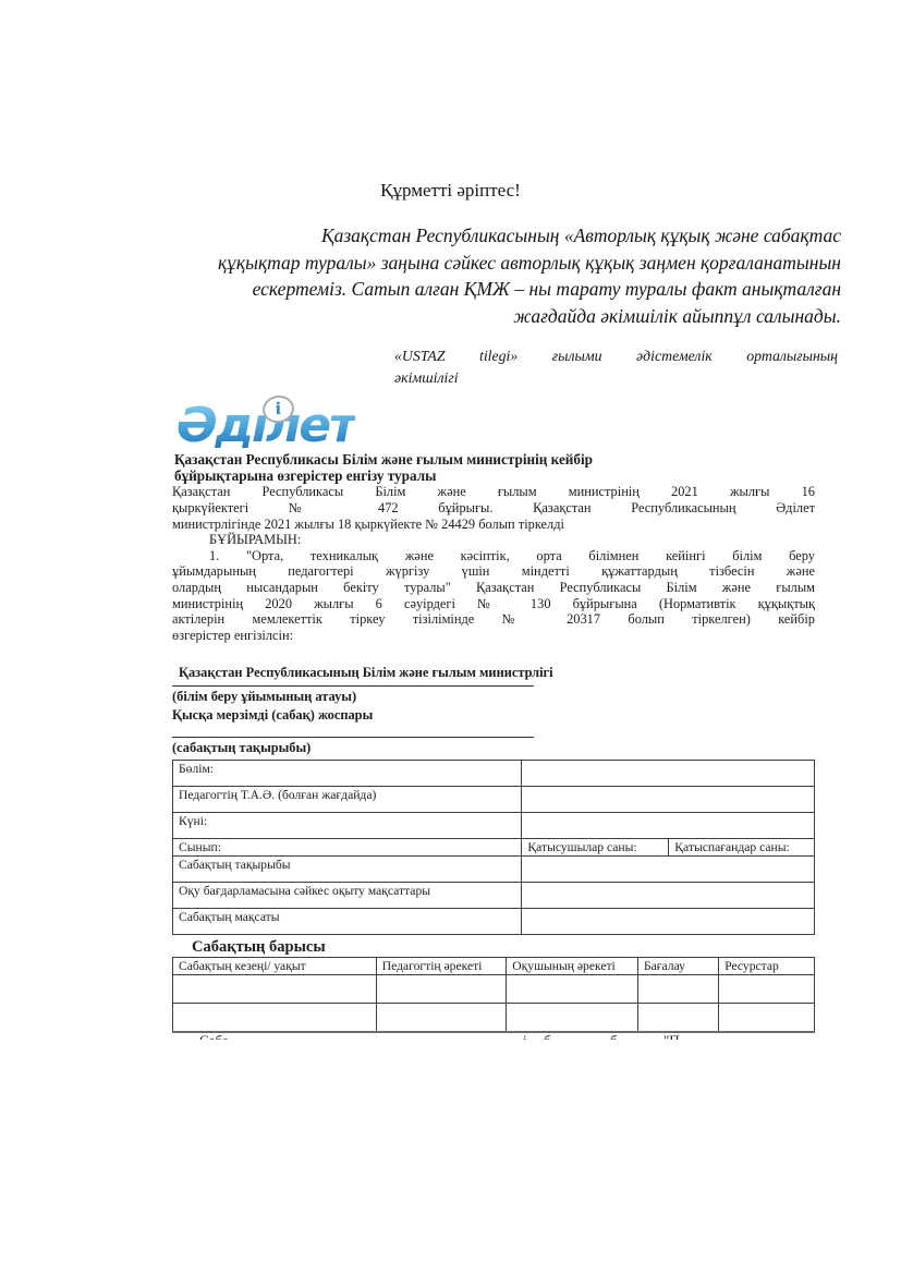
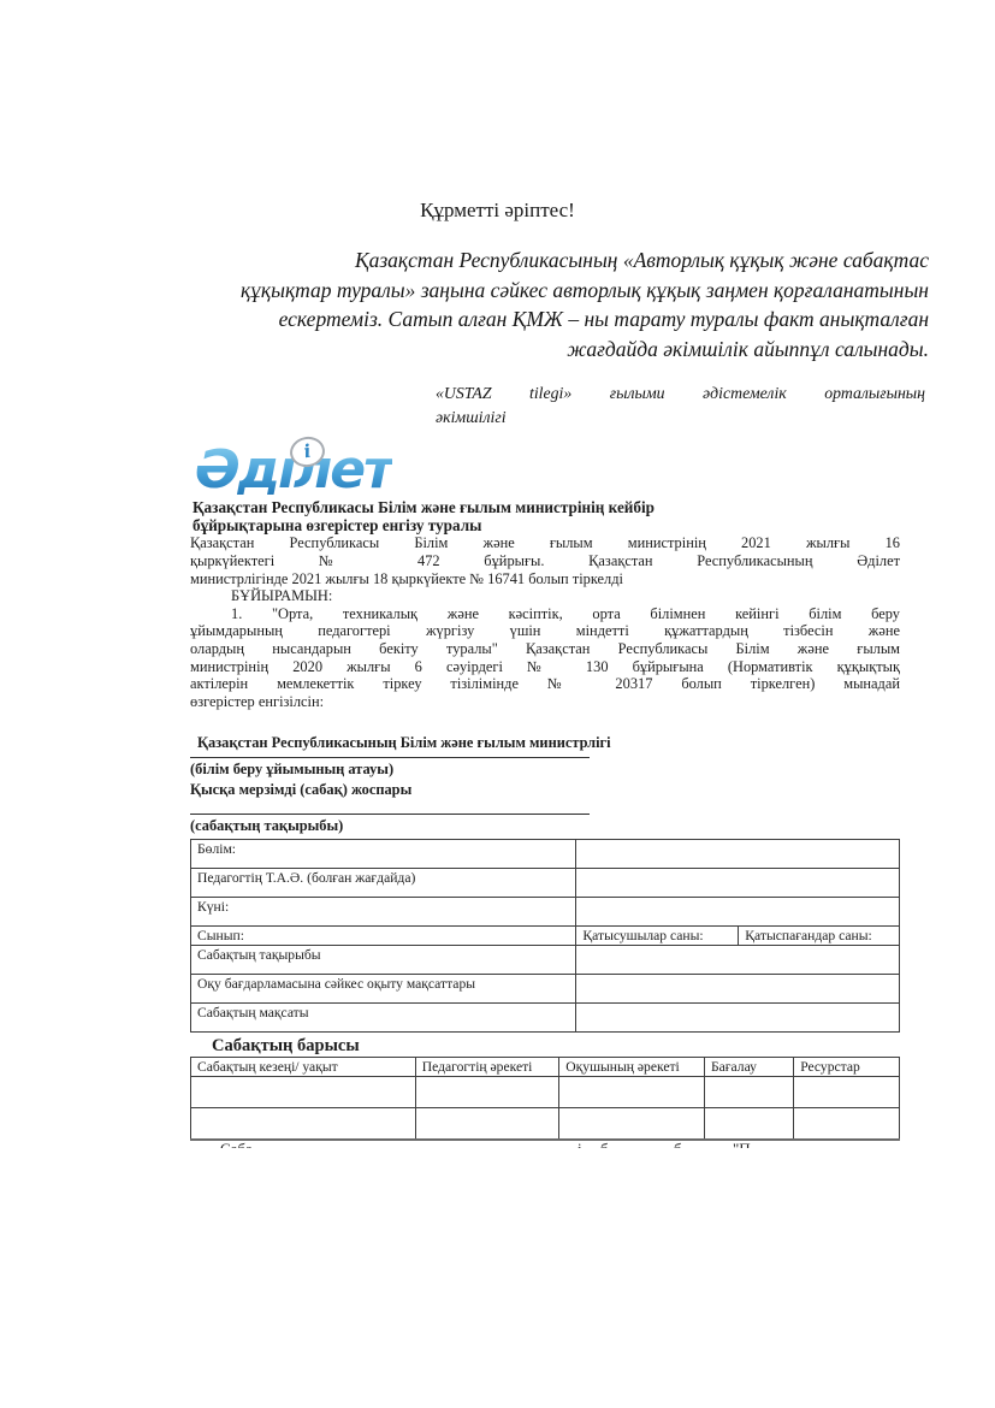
  Құрметті әріптес!
  Қазақстан Республикасының «Авторлық құқық және сабақтас
  құқықтар туралы» заңына сәйкес авторлық құқық заңмен қорғаланатынын
  ескертеміз. Сатып алған ҚМЖ – ны тарату туралы факт анықталған
  жағдайда әкімшілік айыппұл салынады.
  «USTAZ tilegi» ғылыми әдістемелік орталығының
  әкімшілігі
  Әдıлет
  Қазақстан Республикасы Білім және ғылым министрінің кейбір
  бұйрықтарына өзгерістер енгізу туралы
  Қазақстан Республикасы Білім және ғылым министрінің 2021 жылғы 16
  қыркүйектегі № 472 бұйрығы. Қазақстан Республикасының Әділет
- министрлігінде 2021 жылғы 18 қыркүйекте № 24429 болып тіркелді
+ министрлігінде 2021 жылғы 18 қыркүйекте № 16741 болып тіркелді
  БҰЙЫРАМЫН:
  1. "Орта, техникалық және кәсіптік, орта білімнен кейінгі білім беру
  ұйымдарының педагогтері жүргізу үшін міндетті құжаттардың тізбесін және
  олардың нысандарын бекіту туралы" Қазақстан Республикасы Білім және ғылым
  министрінің 2020 жылғы 6 сәуірдегі № 130 бұйрығына (Нормативтік құқықтық
- актілерін мемлекеттік тіркеу тізілімінде № 20317 болып тіркелген) кейбір
+ актілерін мемлекеттік тіркеу тізілімінде № 20317 болып тіркелген) мынадай
  өзгерістер енгізілсін:
  Қазақстан Республикасының Білім және ғылым министрлігі
  (білім беру ұйымының атауы)
  Қысқа мерзімді (сабақ) жоспары
  (сабақтың тақырыбы)
  Бөлім:
  Педагогтің Т.А.Ә. (болған жағдайда)
  Күні:
  Сынып:	Қатысушылар саны:	Қатыспағандар саны:
  Сабақтың тақырыбы
  Оқу бағдарламасына сәйкес оқыту мақсаттары
  Сабақтың мақсаты
  Сабақтың барысы
  Сабақтың кезеңі/ уақыт	Педагогтің әрекеті	Оқушының әрекеті	Бағалау	Ресурстар
